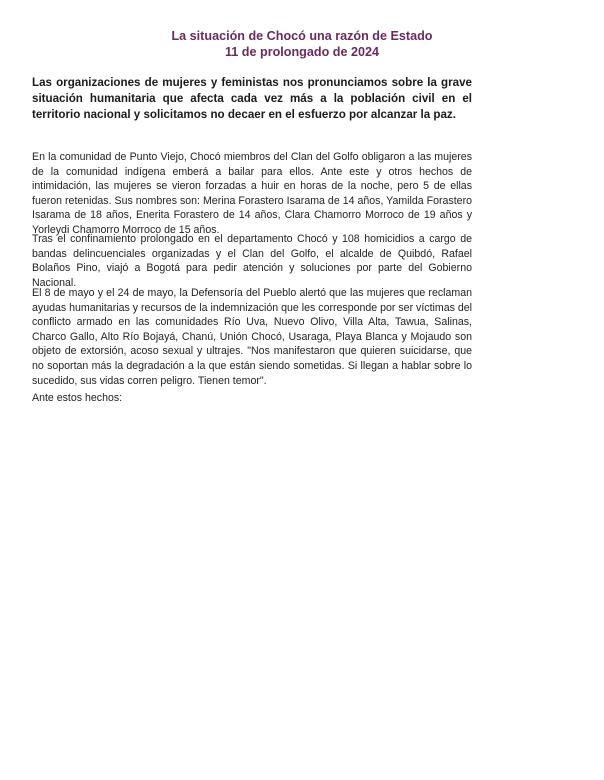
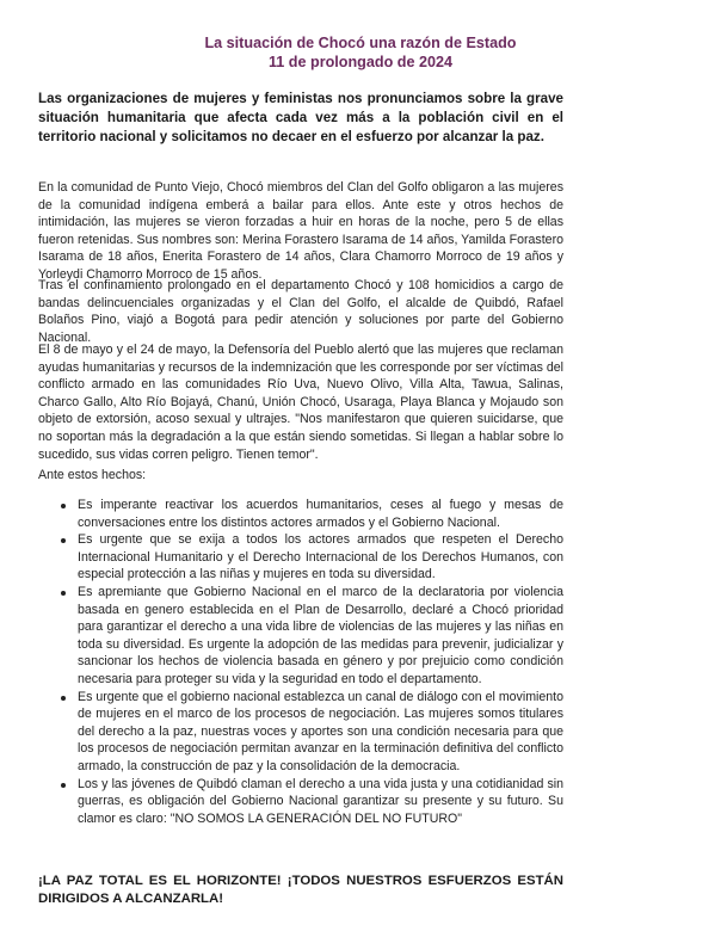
  La situación de Chocó una razón de Estado
  11 de prolongado de 2024
  Las organizaciones de mujeres y feministas nos pronunciamos sobre la grave situación humanitaria que afecta cada vez más a la población civil en el territorio nacional y solicitamos no decaer en el esfuerzo por alcanzar la paz.
  En la comunidad de Punto Viejo, Chocó miembros del Clan del Golfo obligaron a las mujeres de la comunidad indígena emberá a bailar para ellos. Ante este y otros hechos de intimidación, las mujeres se vieron forzadas a huir en horas de la noche, pero 5 de ellas fueron retenidas. Sus nombres son: Merina Forastero Isarama de 14 años, Yamilda Forastero Isarama de 18 años, Enerita Forastero de 14 años, Clara Chamorro Morroco de 19 años y Yorleydi Chamorro Morroco de 15 años.
  Tras el confinamiento prolongado en el departamento Chocó y 108 homicidios a cargo de bandas delincuenciales organizadas y el Clan del Golfo, el alcalde de Quibdó, Rafael Bolaños Pino, viajó a Bogotá para pedir atención y soluciones por parte del Gobierno Nacional.
  El 8 de mayo y el 24 de mayo, la Defensoría del Pueblo alertó que las mujeres que reclaman ayudas humanitarias y recursos de la indemnización que les corresponde por ser víctimas del conflicto armado en las comunidades Río Uva, Nuevo Olivo, Villa Alta, Tawua, Salinas, Charco Gallo, Alto Río Bojayá, Chanú, Unión Chocó, Usaraga, Playa Blanca y Mojaudo son objeto de extorsión, acoso sexual y ultrajes. "Nos manifestaron que quieren suicidarse, que no soportan más la degradación a la que están siendo sometidas. Si llegan a hablar sobre lo sucedido, sus vidas corren peligro. Tienen temor".
  Ante estos hechos:
+ Es imperante reactivar los acuerdos humanitarios, ceses al fuego y mesas de conversaciones entre los distintos actores armados y el Gobierno Nacional.
+ Es urgente que se exija a todos los actores armados que respeten el Derecho Internacional Humanitario y el Derecho Internacional de los Derechos Humanos, con especial protección a las niñas y mujeres en toda su diversidad.
+ Es apremiante que Gobierno Nacional en el marco de la declaratoria por violencia basada en genero establecida en el Plan de Desarrollo, declaré a Chocó prioridad para garantizar el derecho a una vida libre de violencias de las mujeres y las niñas en toda su diversidad. Es urgente la adopción de las medidas para prevenir, judicializar y sancionar los hechos de violencia basada en género y por prejuicio como condición necesaria para proteger su vida y la seguridad en todo el departamento.
+ Es urgente que el gobierno nacional establezca un canal de diálogo con el movimiento de mujeres en el marco de los procesos de negociación. Las mujeres somos titulares del derecho a la paz, nuestras voces y aportes son una condición necesaria para que los procesos de negociación permitan avanzar en la terminación definitiva del conflicto armado, la construcción de paz y la consolidación de la democracia.
+ Los y las jóvenes de Quibdó claman el derecho a una vida justa y una cotidianidad sin guerras, es obligación del Gobierno Nacional garantizar su presente y su futuro. Su clamor es claro: "NO SOMOS LA GENERACIÓN DEL NO FUTURO"
+ ¡LA PAZ TOTAL ES EL HORIZONTE! ¡TODOS NUESTROS ESFUERZOS ESTÁN DIRIGIDOS A ALCANZARLA!
